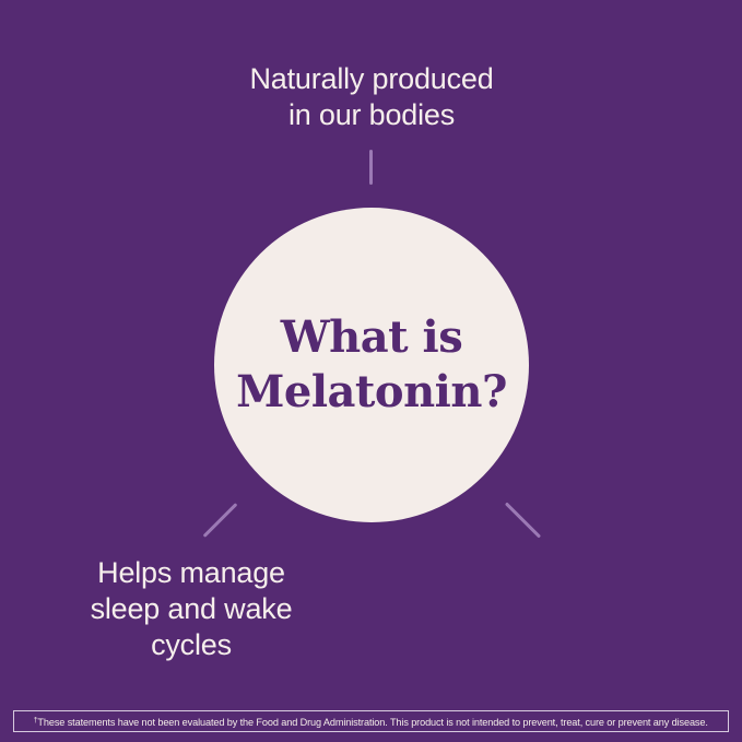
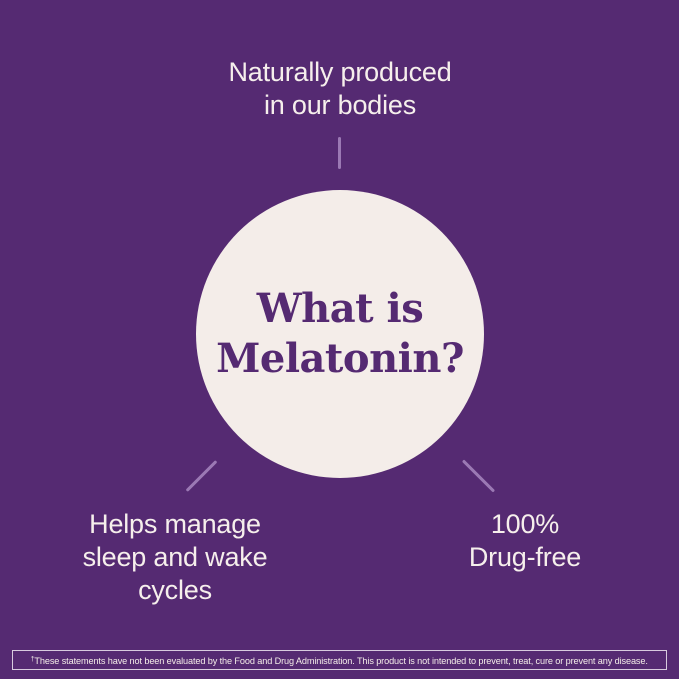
  What is
  Melatonin?
  Naturally produced
  in our bodies
  Helps manage
  sleep and wake
  cycles
+ 100%
+ Drug-free
  These statements have not been evaluated by the Food and Drug Administration. This product is not intended to prevent, treat, cure or prevent any disease.
